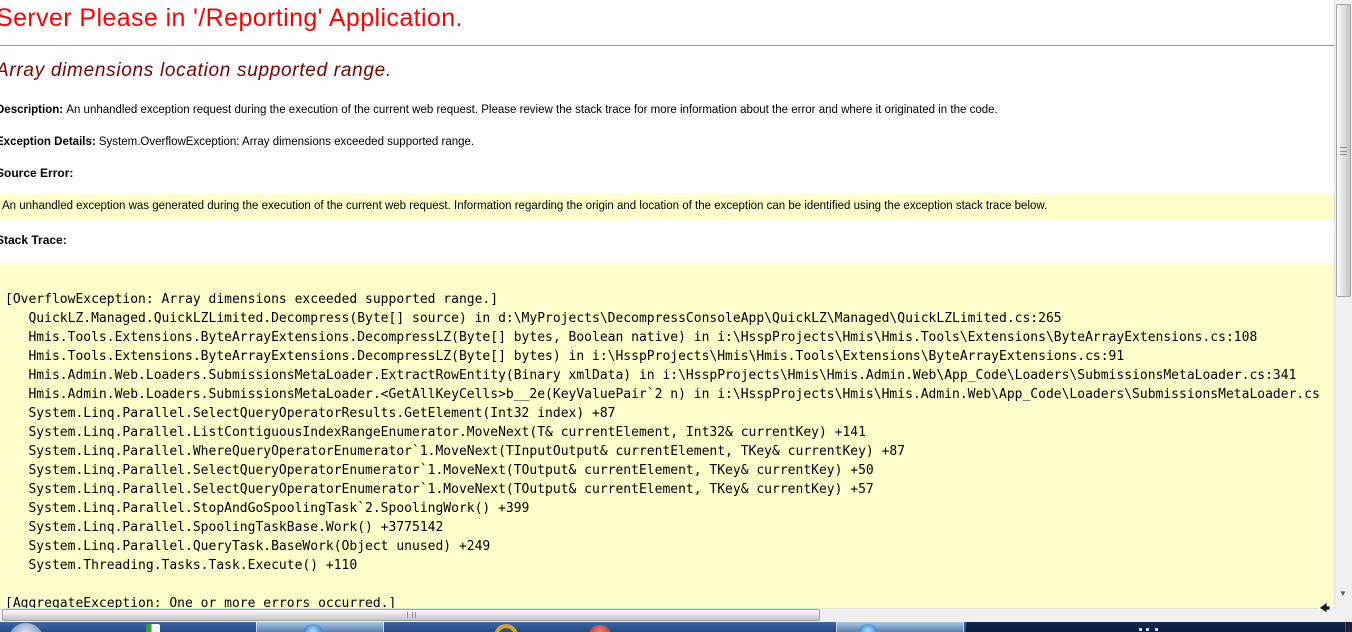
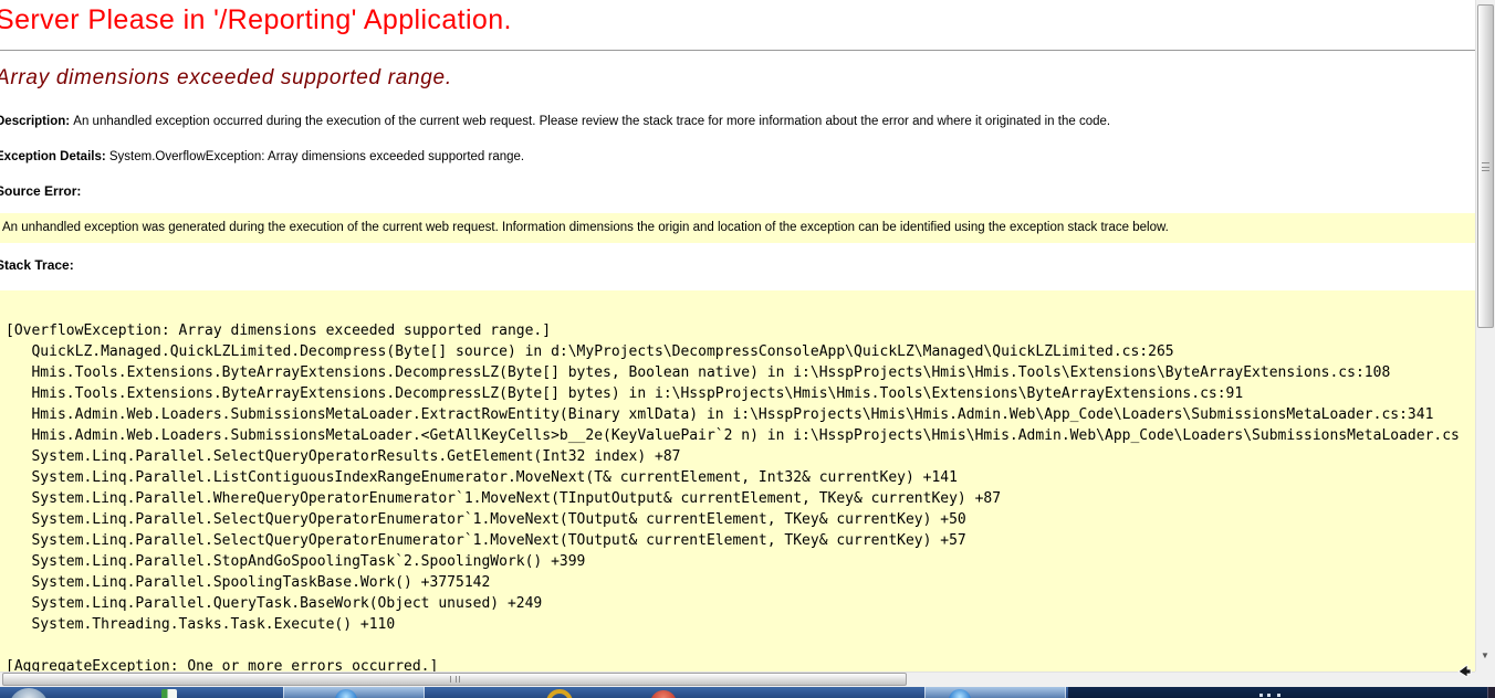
  Server Please in '/Reporting' Application.
- Array dimensions location supported range.
+ Array dimensions exceeded supported range.
- Description: An unhandled exception request during the execution of the current web request. Please review the stack trace for more information about the error and where it originated in the code.
+ Description: An unhandled exception occurred during the execution of the current web request. Please review the stack trace for more information about the error and where it originated in the code.
  xception Details: System.OverflowException: Array dimensions exceeded supported range.
  Source Error:
- An unhandled exception was generated during the execution of the current web request. Information regarding the origin and location of the exception can be identified using the exception stack trace below.
+ An unhandled exception was generated during the execution of the current web request. Information dimensions the origin and location of the exception can be identified using the exception stack trace below.
  Stack Trace:
  [OverflowException: Array dimensions exceeded supported range.]
  QuickLZ.Managed.QuickLZLimited.Decompress(Byte[] source) in d:\MyProjects\DecompressConsoleApp\QuickLZ\Managed\QuickLZLimited.cs:265
  Hmis.Tools.Extensions.ByteArrayExtensions.DecompressLZ(Byte[] bytes, Boolean native) in i:\HsspProjects\Hmis\Hmis.Tools\Extensions\ByteArrayExtensions.cs:108
  Hmis.Tools.Extensions.ByteArrayExtensions.DecompressLZ(Byte[] bytes) in i:\HsspProjects\Hmis\Hmis.Tools\Extensions\ByteArrayExtensions.cs:91
  Hmis.Admin.Web.Loaders.SubmissionsMetaLoader.ExtractRowEntity(Binary xmlData) in i:\HsspProjects\Hmis\Hmis.Admin.Web\App_Code\Loaders\SubmissionsMetaLoader.cs:341
  Hmis.Admin.Web.Loaders.SubmissionsMetaLoader.<GetAllKeyCells>b__2e(KeyValuePair`2 n) in i:\HsspProjects\Hmis\Hmis.Admin.Web\App_Code\Loaders\SubmissionsMetaLoader.cs
  System.Linq.Parallel.SelectQueryOperatorResults.GetElement(Int32 index) +87
  System.Linq.Parallel.ListContiguousIndexRangeEnumerator.MoveNext(T& currentElement, Int32& currentKey) +141
  System.Linq.Parallel.WhereQueryOperatorEnumerator`1.MoveNext(TInputOutput& currentElement, TKey& currentKey) +87
  System.Linq.Parallel.SelectQueryOperatorEnumerator`1.MoveNext(TOutput& currentElement, TKey& currentKey) +50
  System.Linq.Parallel.SelectQueryOperatorEnumerator`1.MoveNext(TOutput& currentElement, TKey& currentKey) +57
  System.Linq.Parallel.StopAndGoSpoolingTask`2.SpoolingWork() +399
  System.Linq.Parallel.SpoolingTaskBase.Work() +3775142
  System.Linq.Parallel.QueryTask.BaseWork(Object unused) +249
  System.Threading.Tasks.Task.Execute() +110
  [AggregateException: One or more errors occurred.]
  ▼
